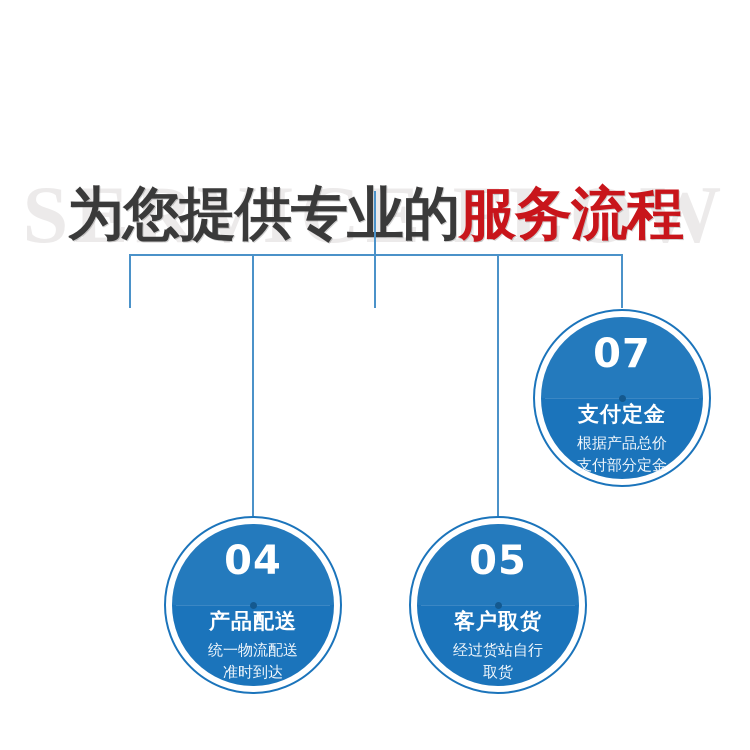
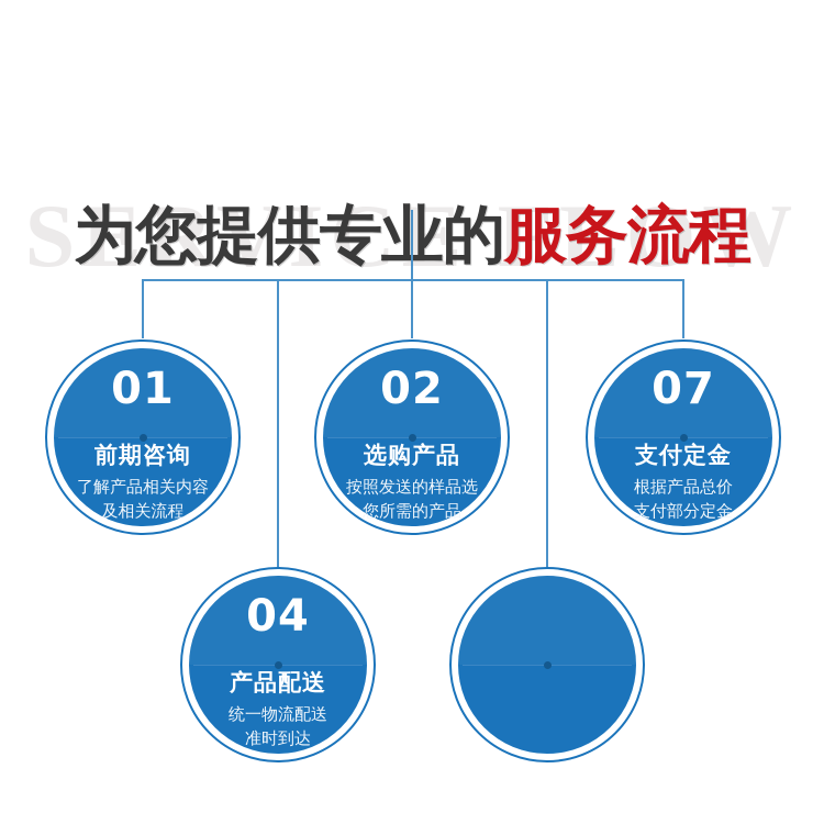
  SERVICE FLOW
  为您提供专的服务流程
+ 01
+ 前期咨询
+ 了解产品相关内容
+ 及相关流程
+ 02
+ 选购产品
+ 按照发送的样品选
+ 您所需的产品
  07
  支付定金
  根据产品总价
  支付部分定金
  04
  产品配送
  统一物流配送
  准时到达
- 05
- 客户取货
- 经过货站自行
- 取货
